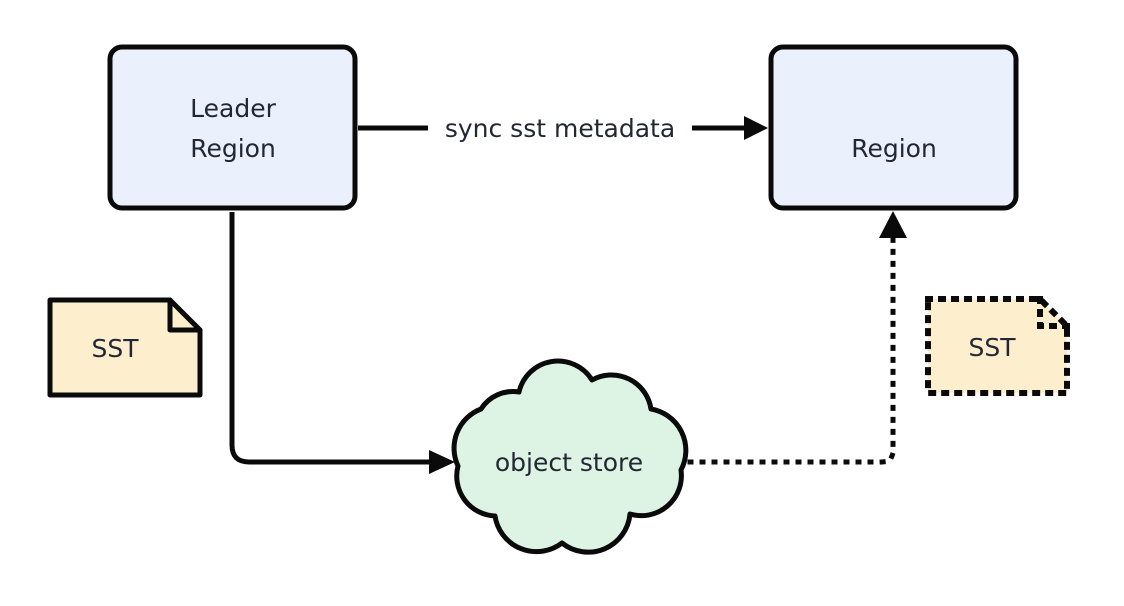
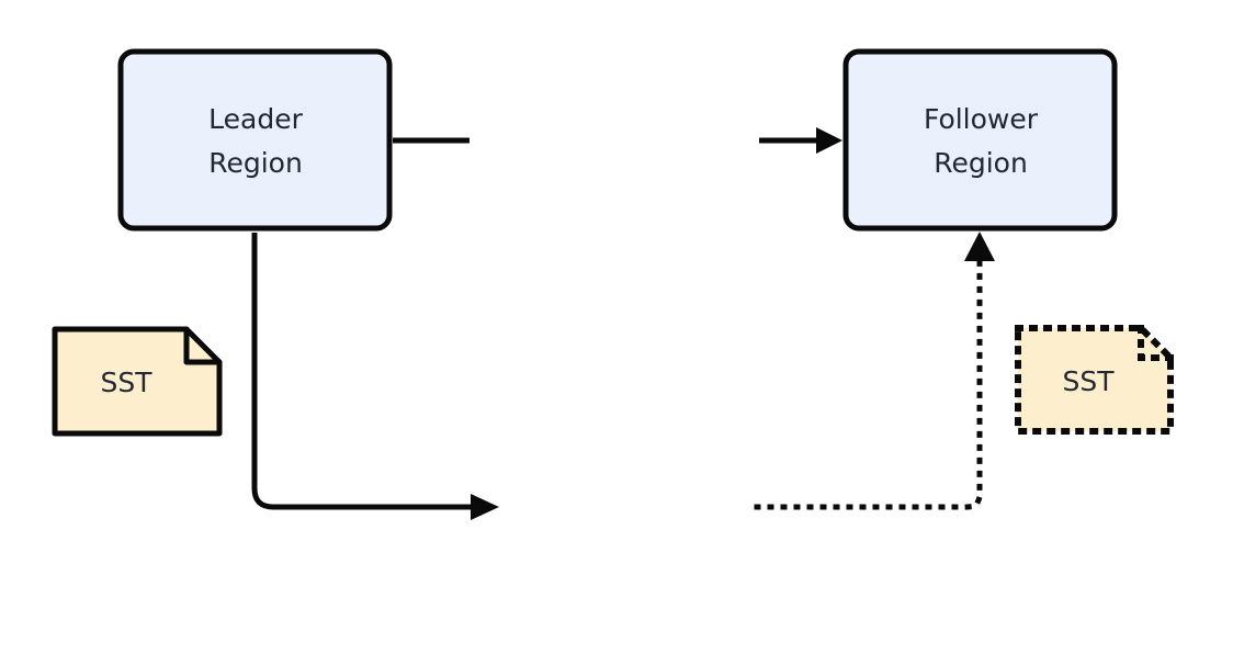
- sync sst metadata
  Leader
  Region
+ Follower
  Region
  SST
  SST
- object store
